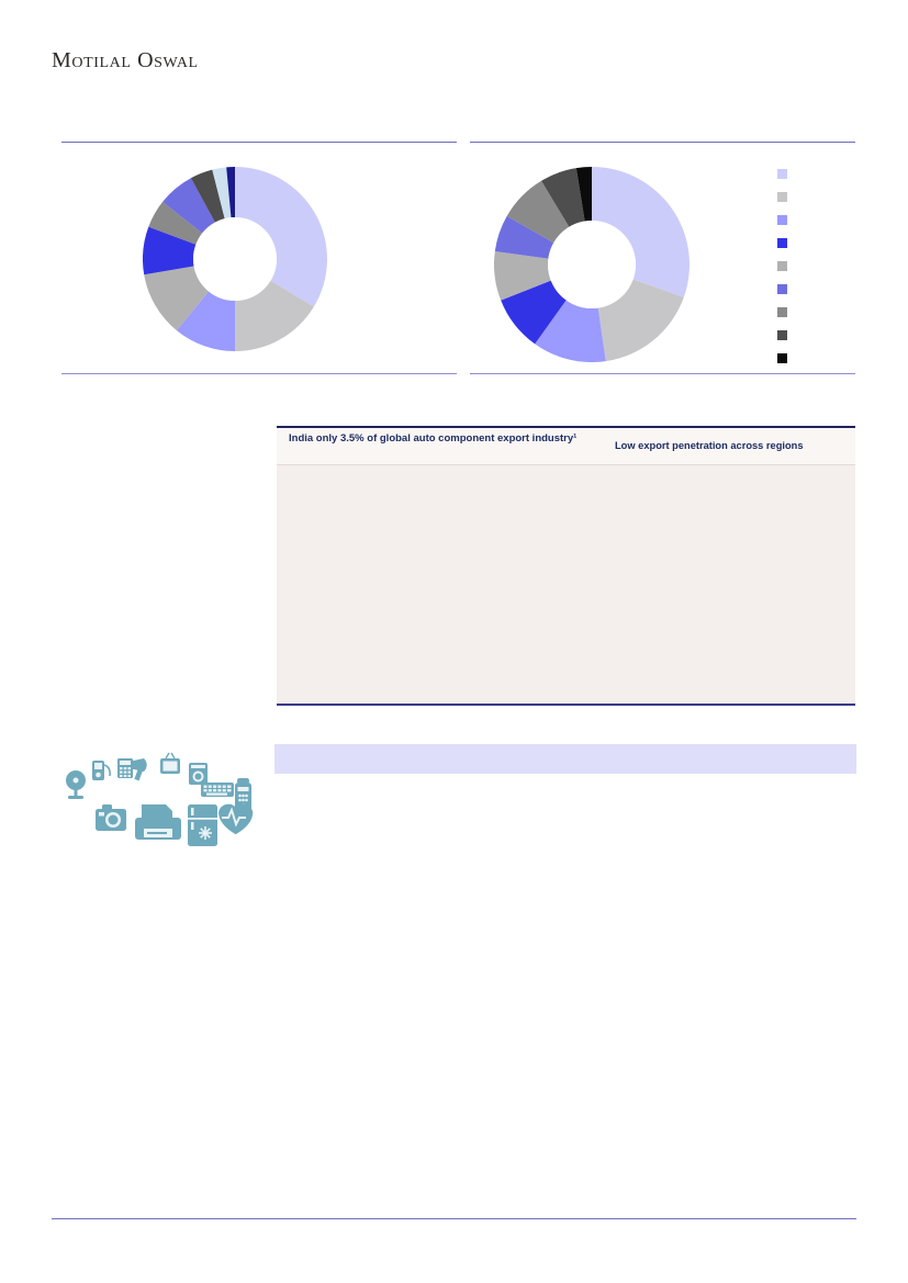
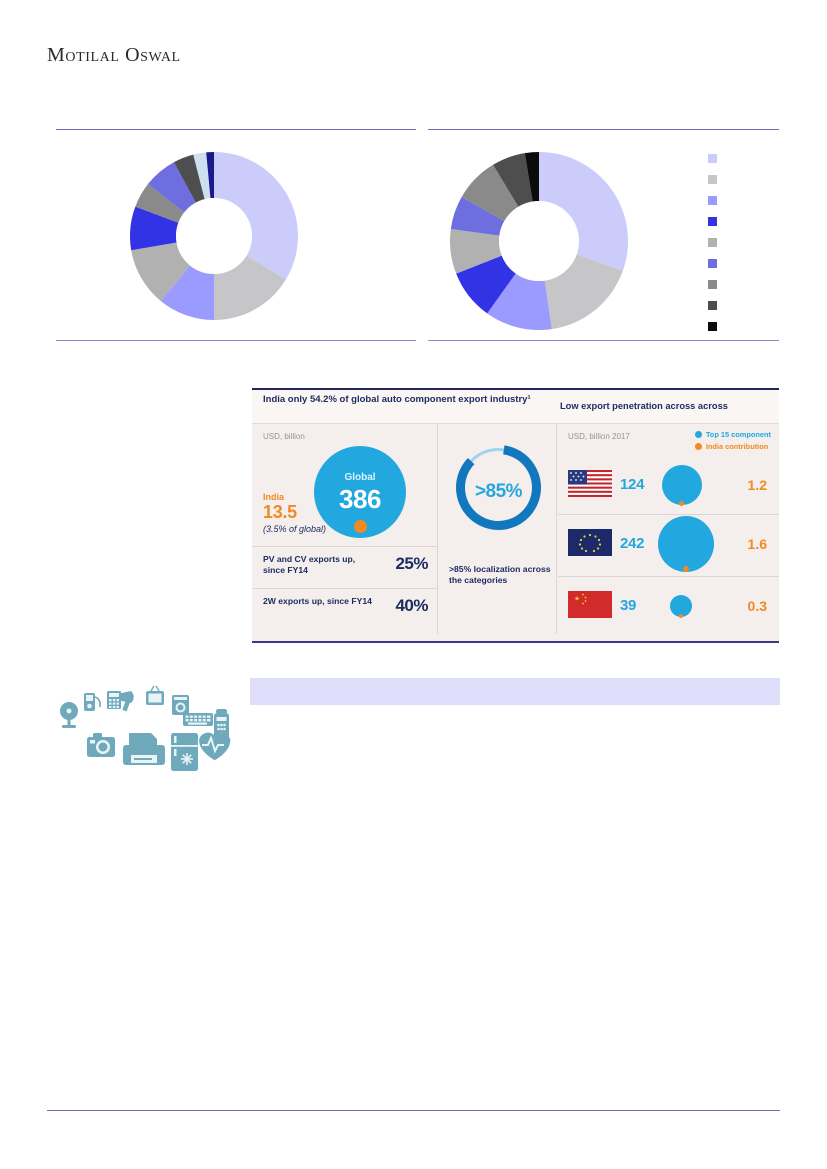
  Motilal Oswal
- India only 3.5% of global auto component export industry¹
+ India only 54.2% of global auto component export industry¹
- Low export penetration across regions
+ Low export penetration across across
+ USD, billion
+ Global
+ 386
+ India
+ 13.5
+ (3.5% of global)
+ PV and CV exports up, since FY14
+ 25%
+ 2W exports up, since FY14
+ 40%
+ >85%
+ >85% localization across the categories
+ USD, billion 2017
+ Top 15 component
+ India contribution
+ 124
+ 1.2
+ 242
+ 1.6
+ 39
+ 0.3
